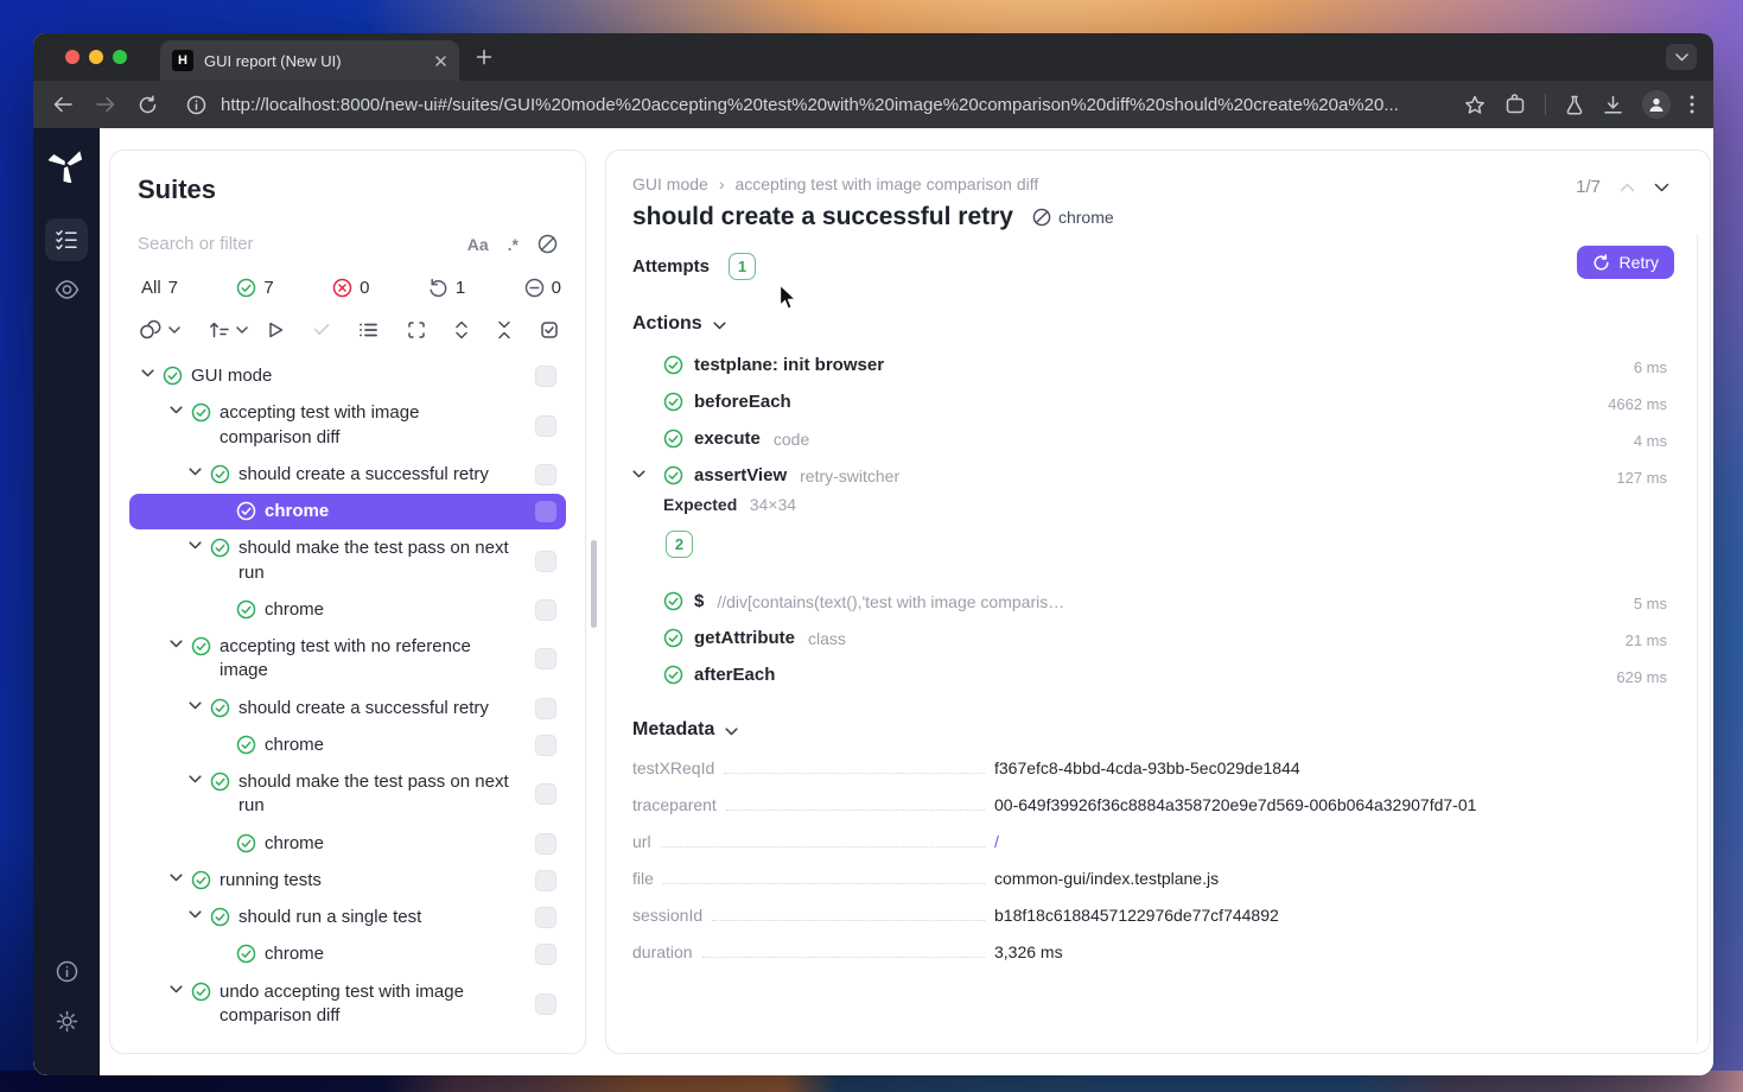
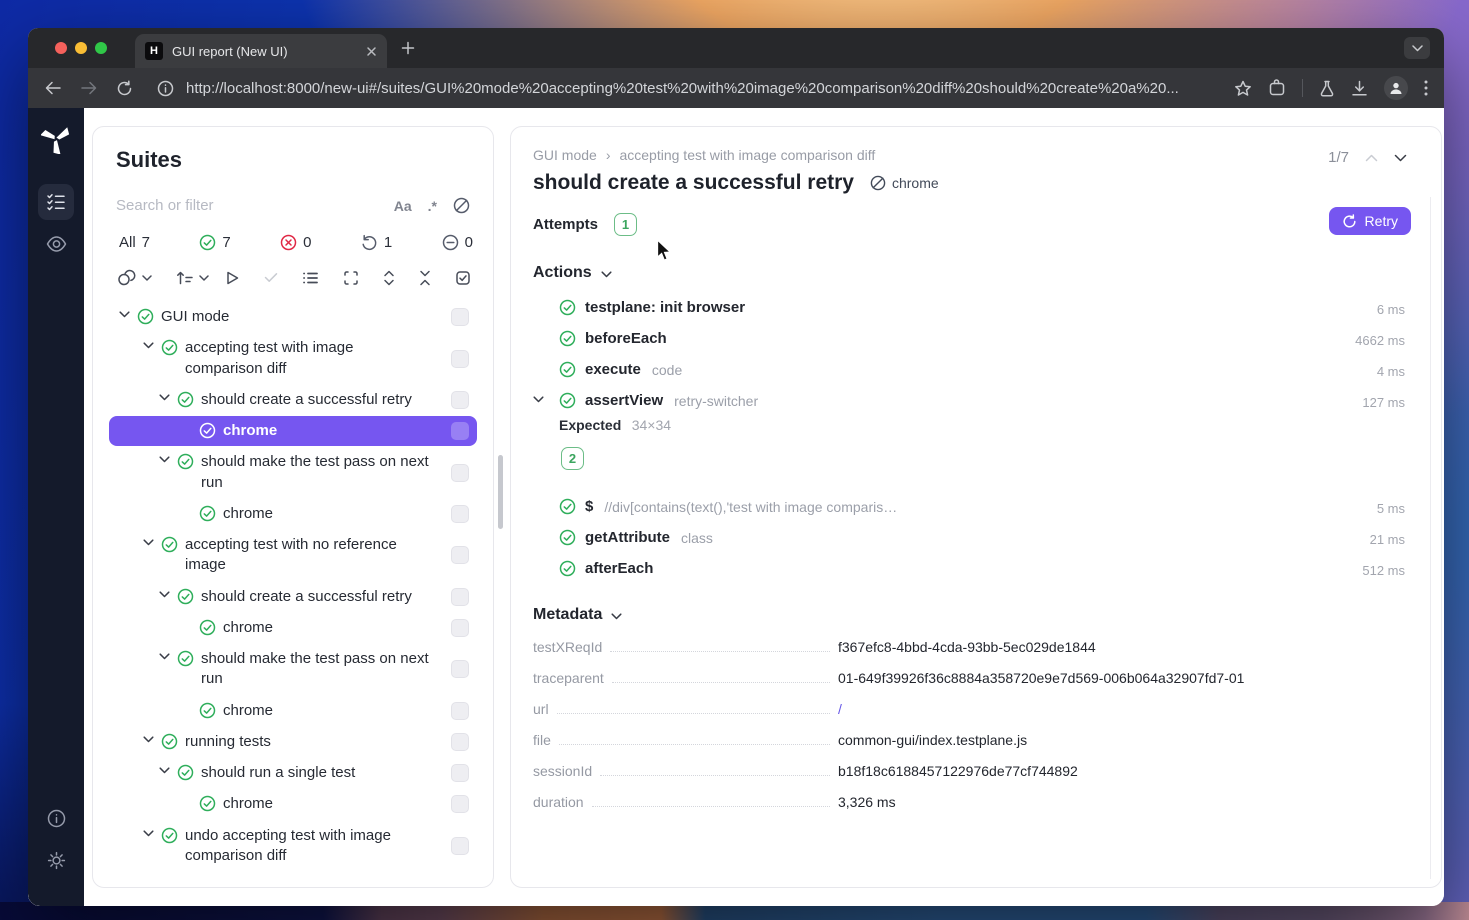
  H
  GUI report (New UI)
  http://localhost:8000/new-ui#/suites/GUI%20mode%20accepting%20test%20with%20image%20comparison%20diff%20should%20create%20a%20...
  Suites
  Search or filter
  Aa
  .*
  All
  7
  7
  0
  1
  0
  GUI mode
  accepting test with image comparison diff
  should create a successful retry
  chrome
  should make the test pass on next run
  chrome
  accepting test with no reference image
  should create a successful retry
  chrome
  should make the test pass on next run
  chrome
  running tests
  should run a single test
  chrome
  undo accepting test with image comparison diff
  GUI mode
  ›
  accepting test with image comparison diff
  should create a successful retry
  chrome
  1/7
  Attempts
  1
  Retry
  Actions
  testplane: init browser
  6 ms
  beforeEach
  4662 ms
  execute
  code
  4 ms
  assertView
  retry-switcher
  127 ms
  Expected 34×34
  2
  $
  //div[contains(text(),'test with image comparis…
  5 ms
  getAttribute
  class
  21 ms
  afterEach
- 629 ms
+ 512 ms
  Metadata
  testXReqId
  f367efc8-4bbd-4cda-93bb-5ec029de1844
  traceparent
- 00-649f39926f36c8884a358720e9e7d569-006b064a32907fd7-01
+ 01-649f39926f36c8884a358720e9e7d569-006b064a32907fd7-01
  url
  /
  file
  common-gui/index.testplane.js
  sessionId
  b18f18c6188457122976de77cf744892
  duration
  3,326 ms
